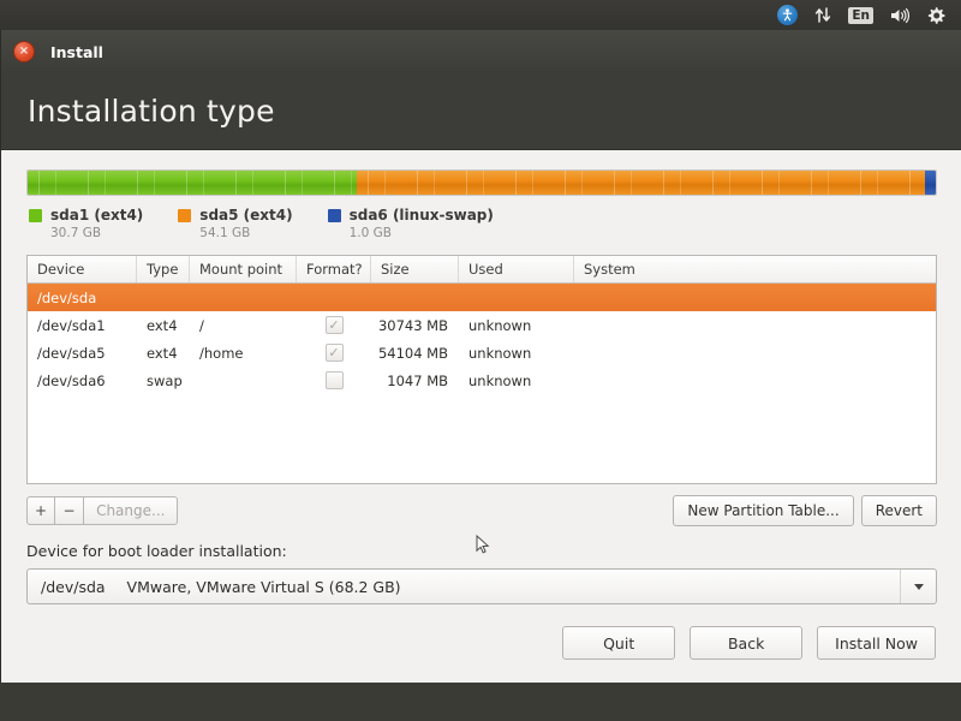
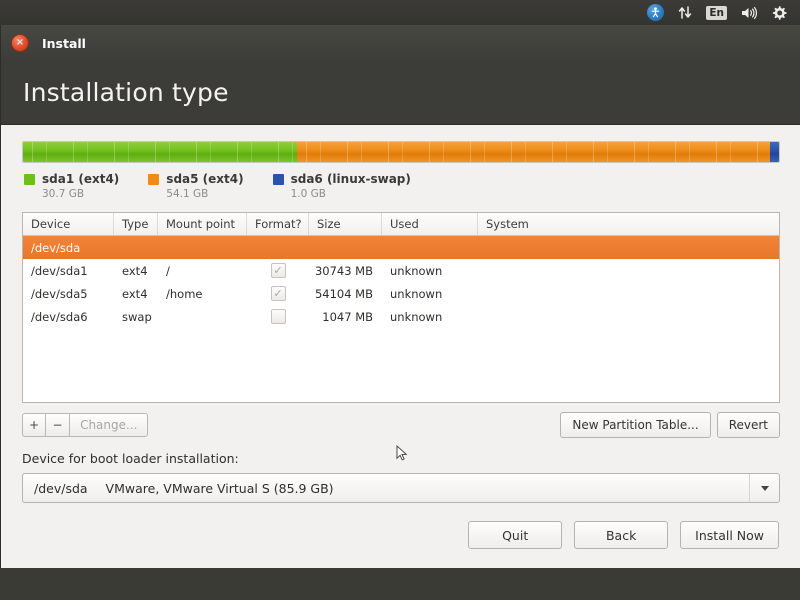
  En
  ×
  Install
  Installation type
  sda1 (ext4)
  30.7 GB
  sda5 (ext4)
  54.1 GB
  sda6 (linux-swap)
  1.0 GB
  Device
  Type
  Mount point
  Format?
  Size
  Used
  System
  /dev/sda
  /dev/sda1
  ext4
  /
  ✓
  30743 MB
  unknown
  /dev/sda5
  ext4
  /home
  ✓
  54104 MB
  unknown
  /dev/sda6
  swap
  1047 MB
  unknown
  +
  −
  Change...
  New Partition Table...
  Revert
  Device for boot loader installation:
- /dev/sda VMware, VMware Virtual S (68.2 GB)
+ /dev/sda VMware, VMware Virtual S (85.9 GB)
  Quit
  Back
  Install Now
